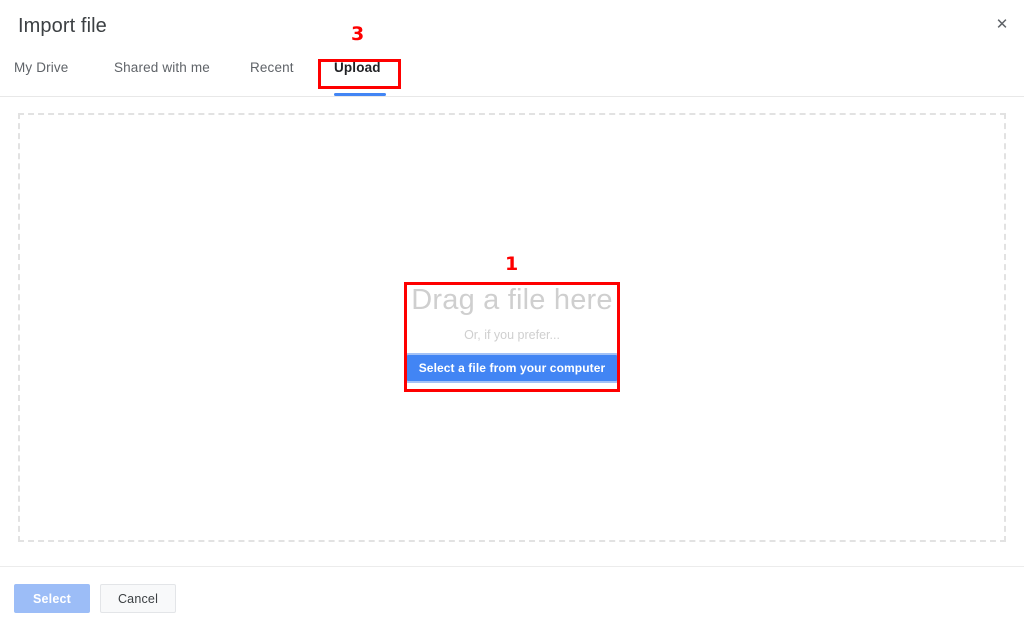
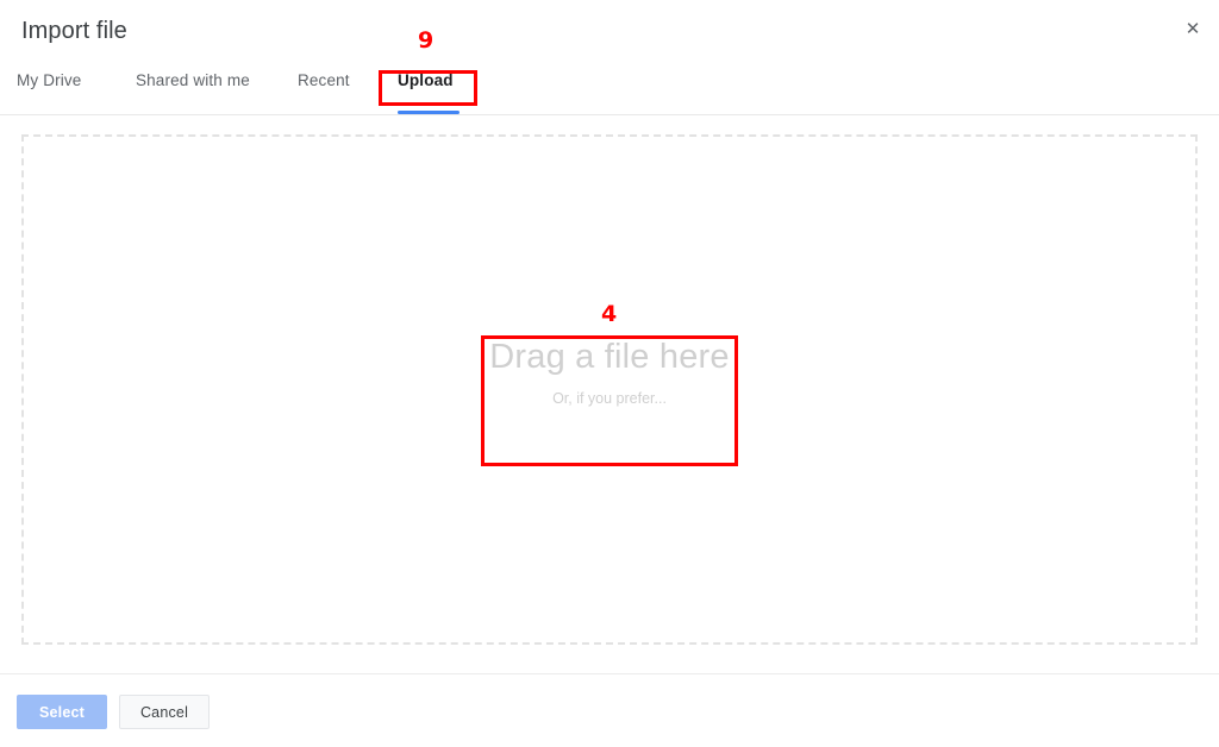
  Import file
  ✕
  My Drive
  Shared with me
  Recent
  Upload
  Drag a file here
  Or, if you prefer...
- Select a file from your computer
  Select
  Cancel
- 3
+ 9
- 1
+ 4
